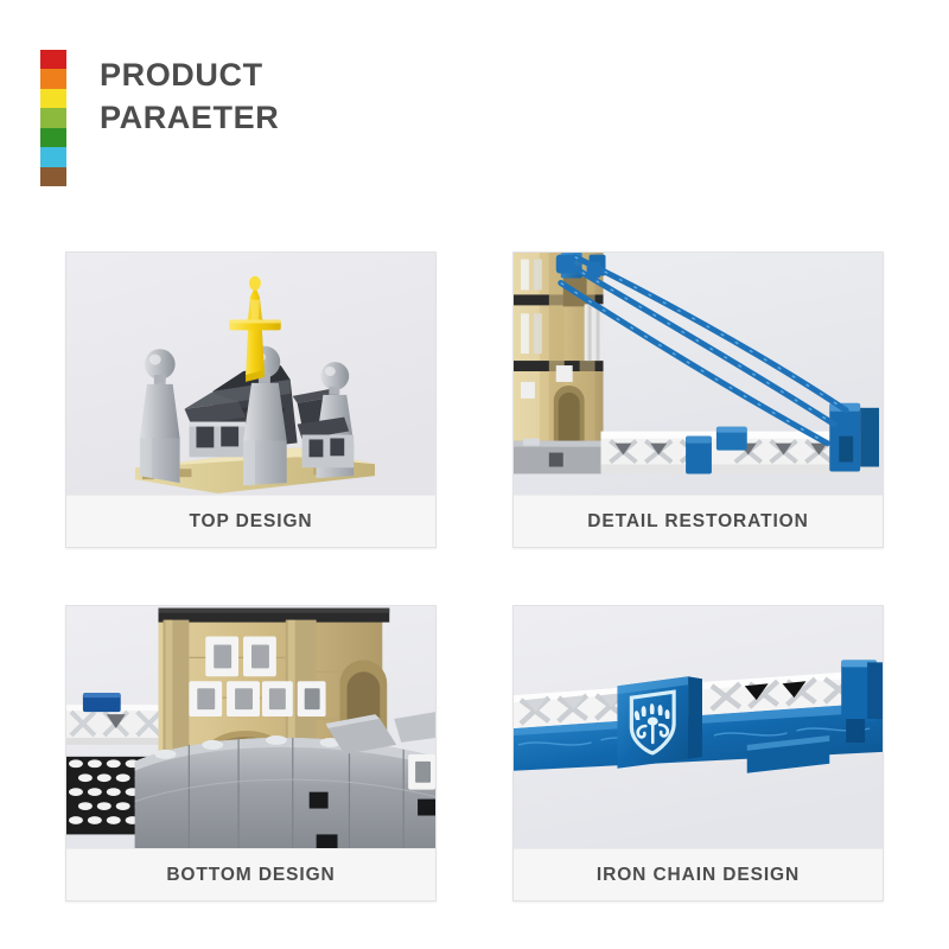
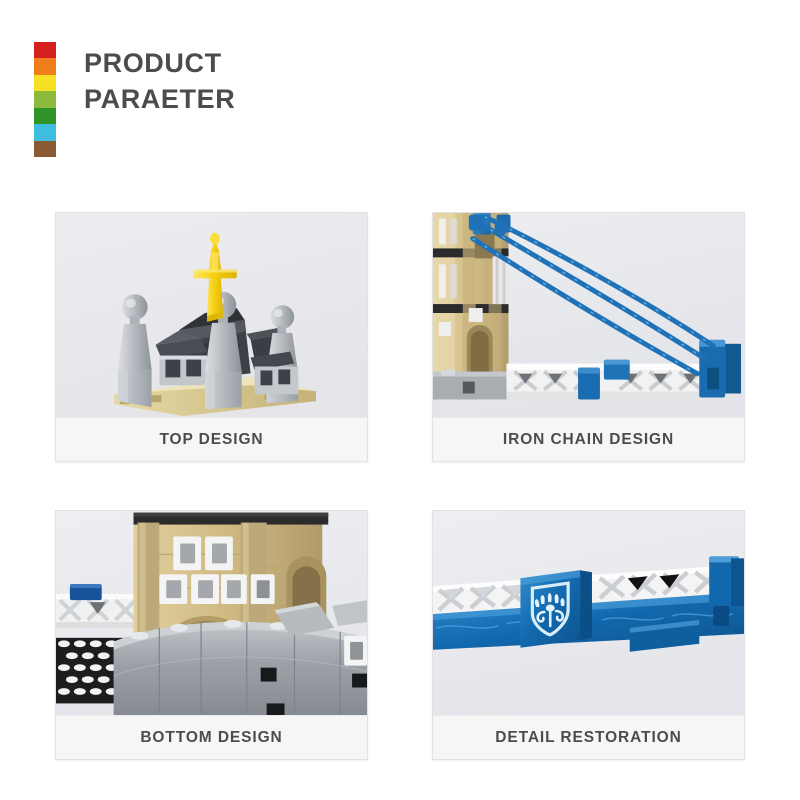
  PRODUCT
  PARAETER
  TOP DESIGN
- DETAIL RESTORATION
+ IRON CHAIN DESIGN
  BOTTOM DESIGN
- IRON CHAIN DESIGN
+ DETAIL RESTORATION
